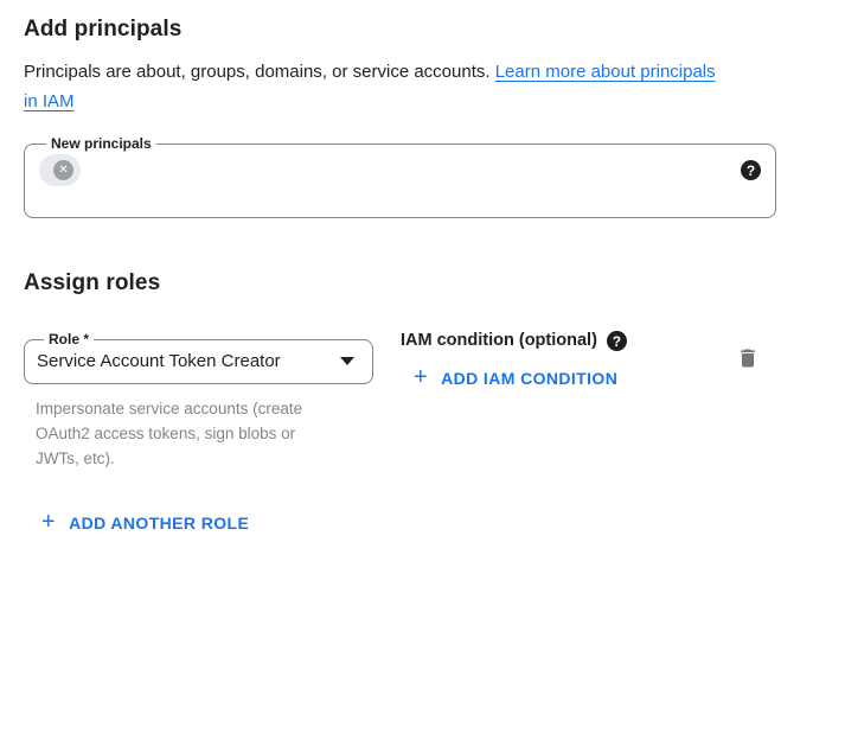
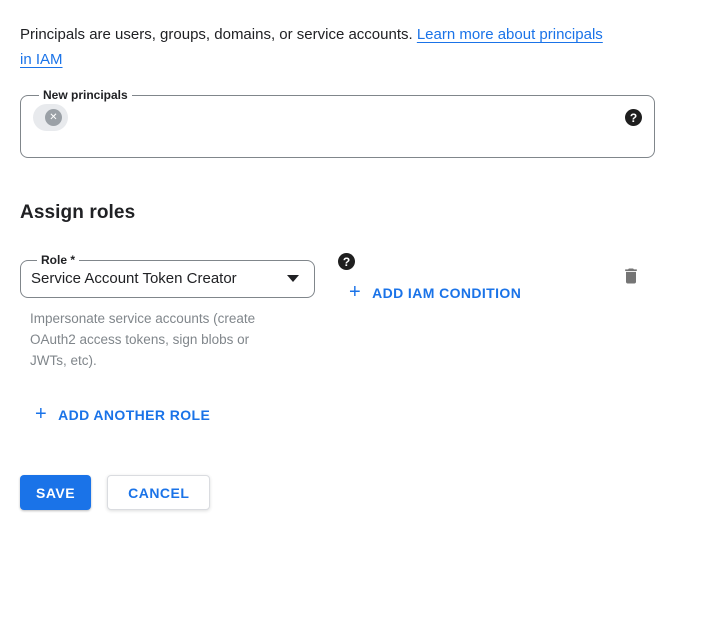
- Add principals
- Principals are about, groups, domains, or service accounts. Learn more about principals
+ Principals are users, groups, domains, or service accounts. Learn more about principals
  in IAM
  New principals
  ✕
  ?
  Assign roles
  Role *
  Service Account Token Creator
  Impersonate service accounts (create OAuth2 access tokens, sign blobs or JWTs, etc).
- IAM condition (optional)
  ?
  +
  ADD IAM CONDITION
  +
  ADD ANOTHER ROLE
+ SAVE
+ CANCEL
